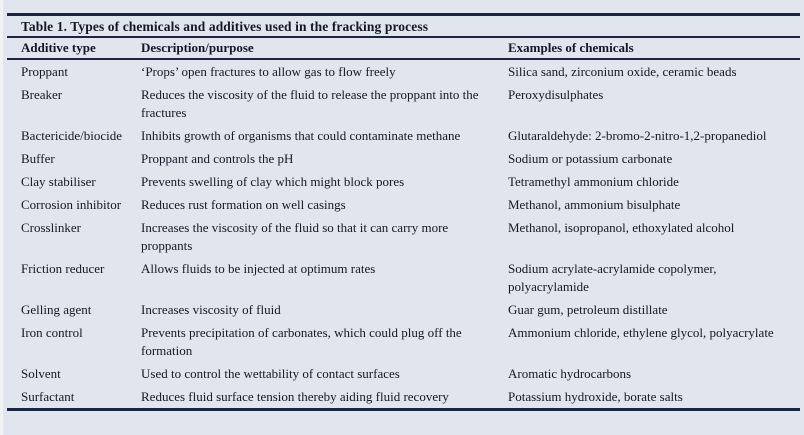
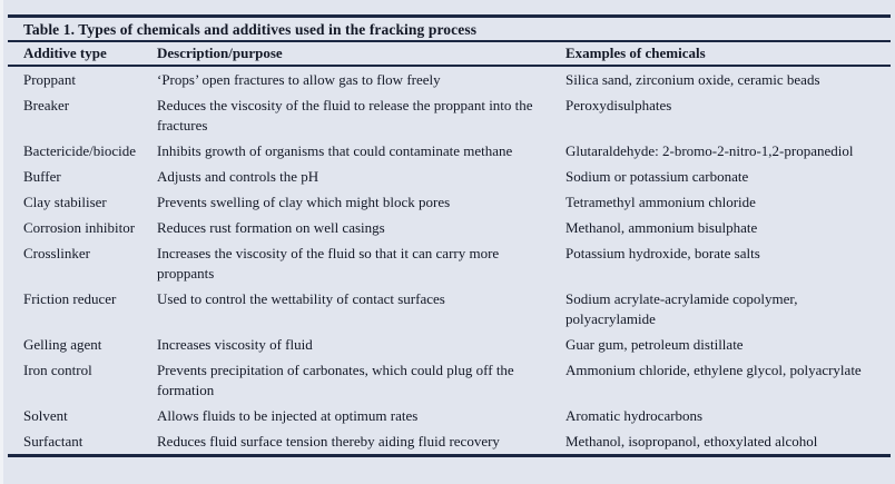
  Table 1. Types of chemicals and additives used in the fracking process
  Additive type	Description/purpose	Examples of chemicals
  Proppant	‘Props’ open fractures to allow gas to flow freely	Silica sand, zirconium oxide, ceramic beads
  Breaker	Reduces the viscosity of the fluid to release the proppant into the fractures	Peroxydisulphates
  Bactericide/biocide	Inhibits growth of organisms that could contaminate methane	Glutaraldehyde: 2-bromo-2-nitro-1,2-propanediol
- Buffer	Proppant and controls the pH	Sodium or potassium carbonate
+ Buffer	Adjusts and controls the pH	Sodium or potassium carbonate
  Clay stabiliser	Prevents swelling of clay which might block pores	Tetramethyl ammonium chloride
  Corrosion inhibitor	Reduces rust formation on well casings	Methanol, ammonium bisulphate
- Crosslinker	Increases the viscosity of the fluid so that it can carry more proppants	Methanol, isopropanol, ethoxylated alcohol
+ Crosslinker	Increases the viscosity of the fluid so that it can carry more proppants	Potassium hydroxide, borate salts
- Friction reducer	Allows fluids to be injected at optimum rates	Sodium acrylate-acrylamide copolymer, polyacrylamide
+ Friction reducer	Used to control the wettability of contact surfaces	Sodium acrylate-acrylamide copolymer, polyacrylamide
  Gelling agent	Increases viscosity of fluid	Guar gum, petroleum distillate
  Iron control	Prevents precipitation of carbonates, which could plug off the formation	Ammonium chloride, ethylene glycol, polyacrylate
- Solvent	Used to control the wettability of contact surfaces	Aromatic hydrocarbons
+ Solvent	Allows fluids to be injected at optimum rates	Aromatic hydrocarbons
- Surfactant	Reduces fluid surface tension thereby aiding fluid recovery	Potassium hydroxide, borate salts
+ Surfactant	Reduces fluid surface tension thereby aiding fluid recovery	Methanol, isopropanol, ethoxylated alcohol
